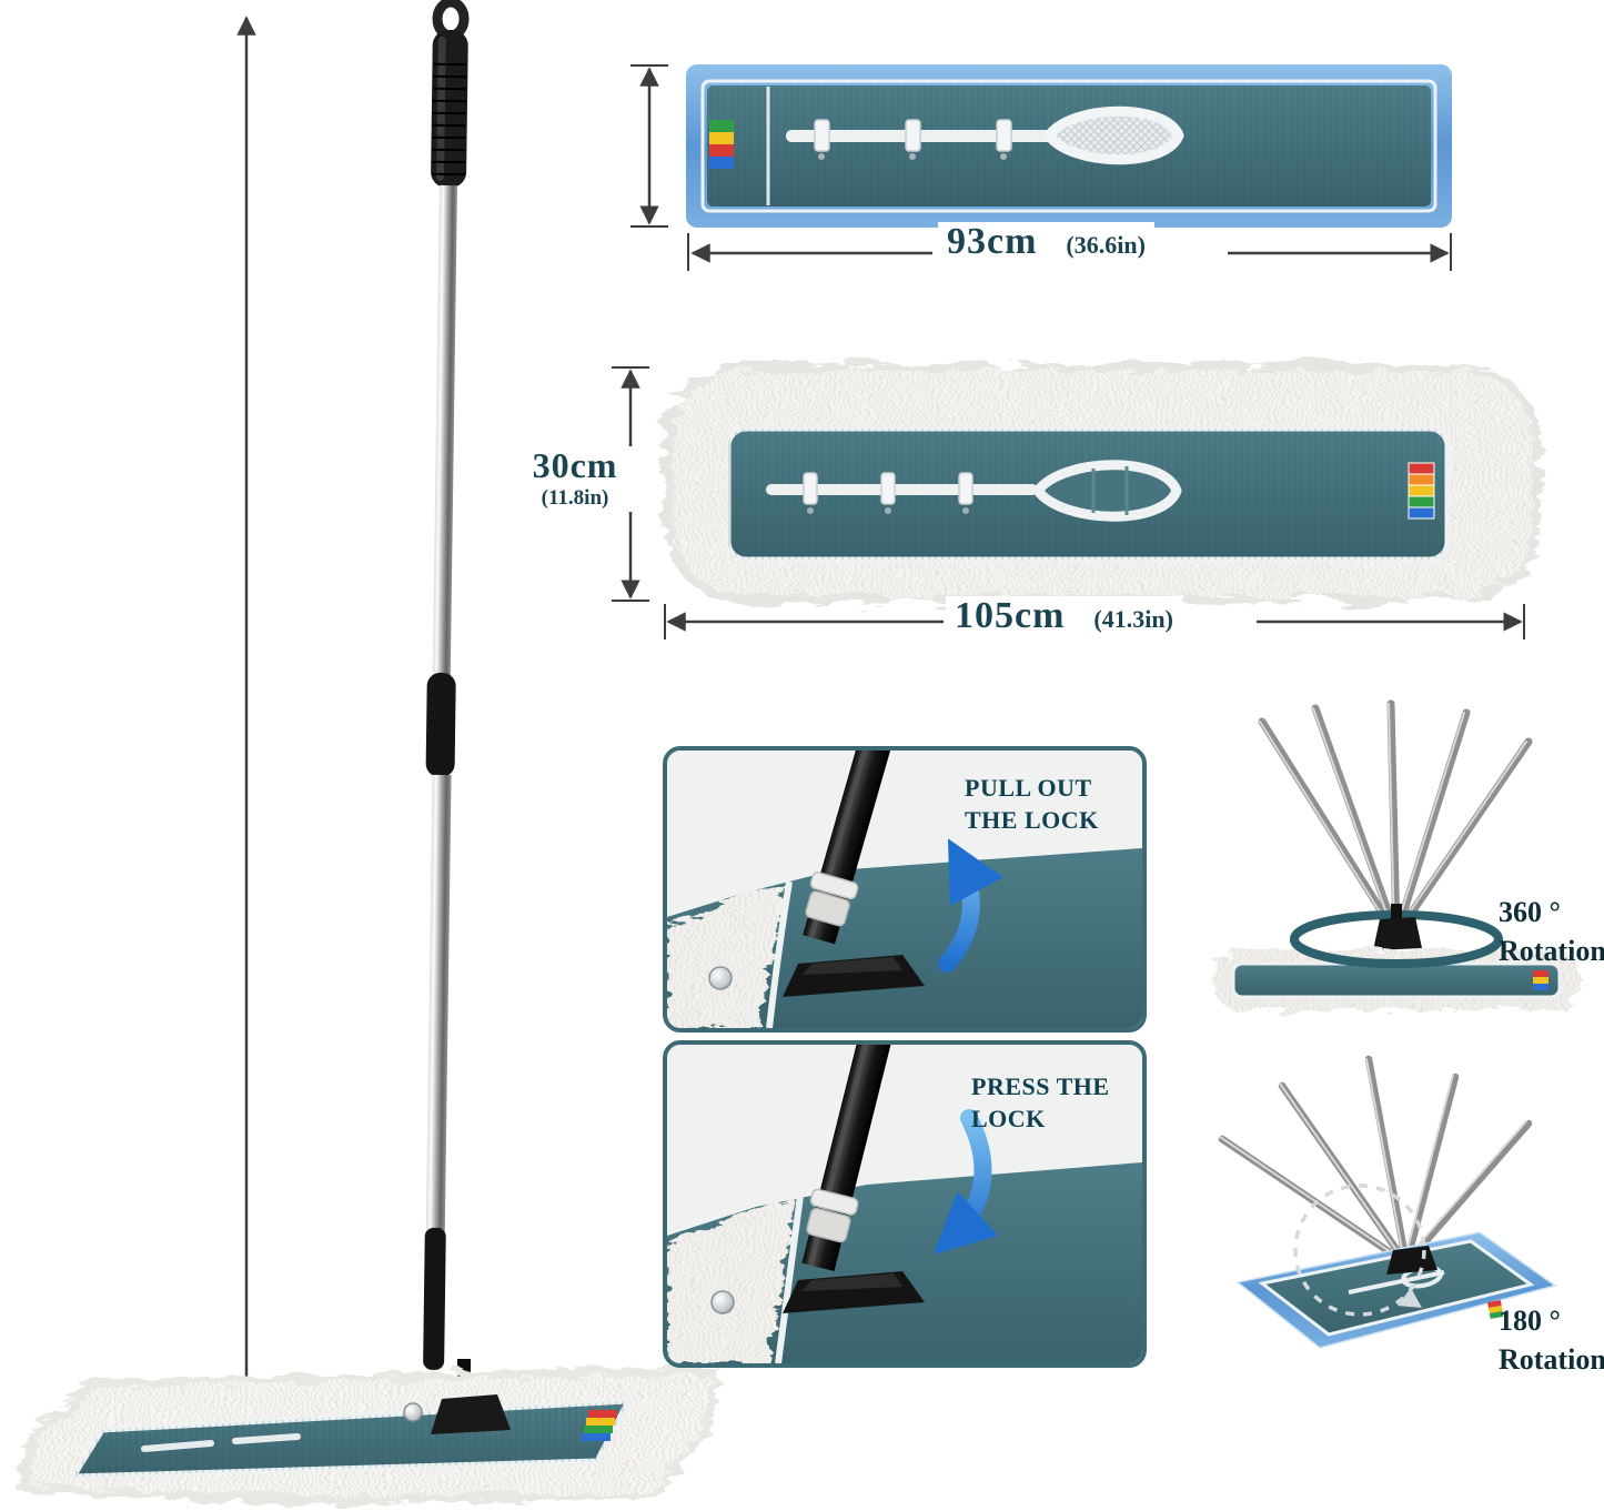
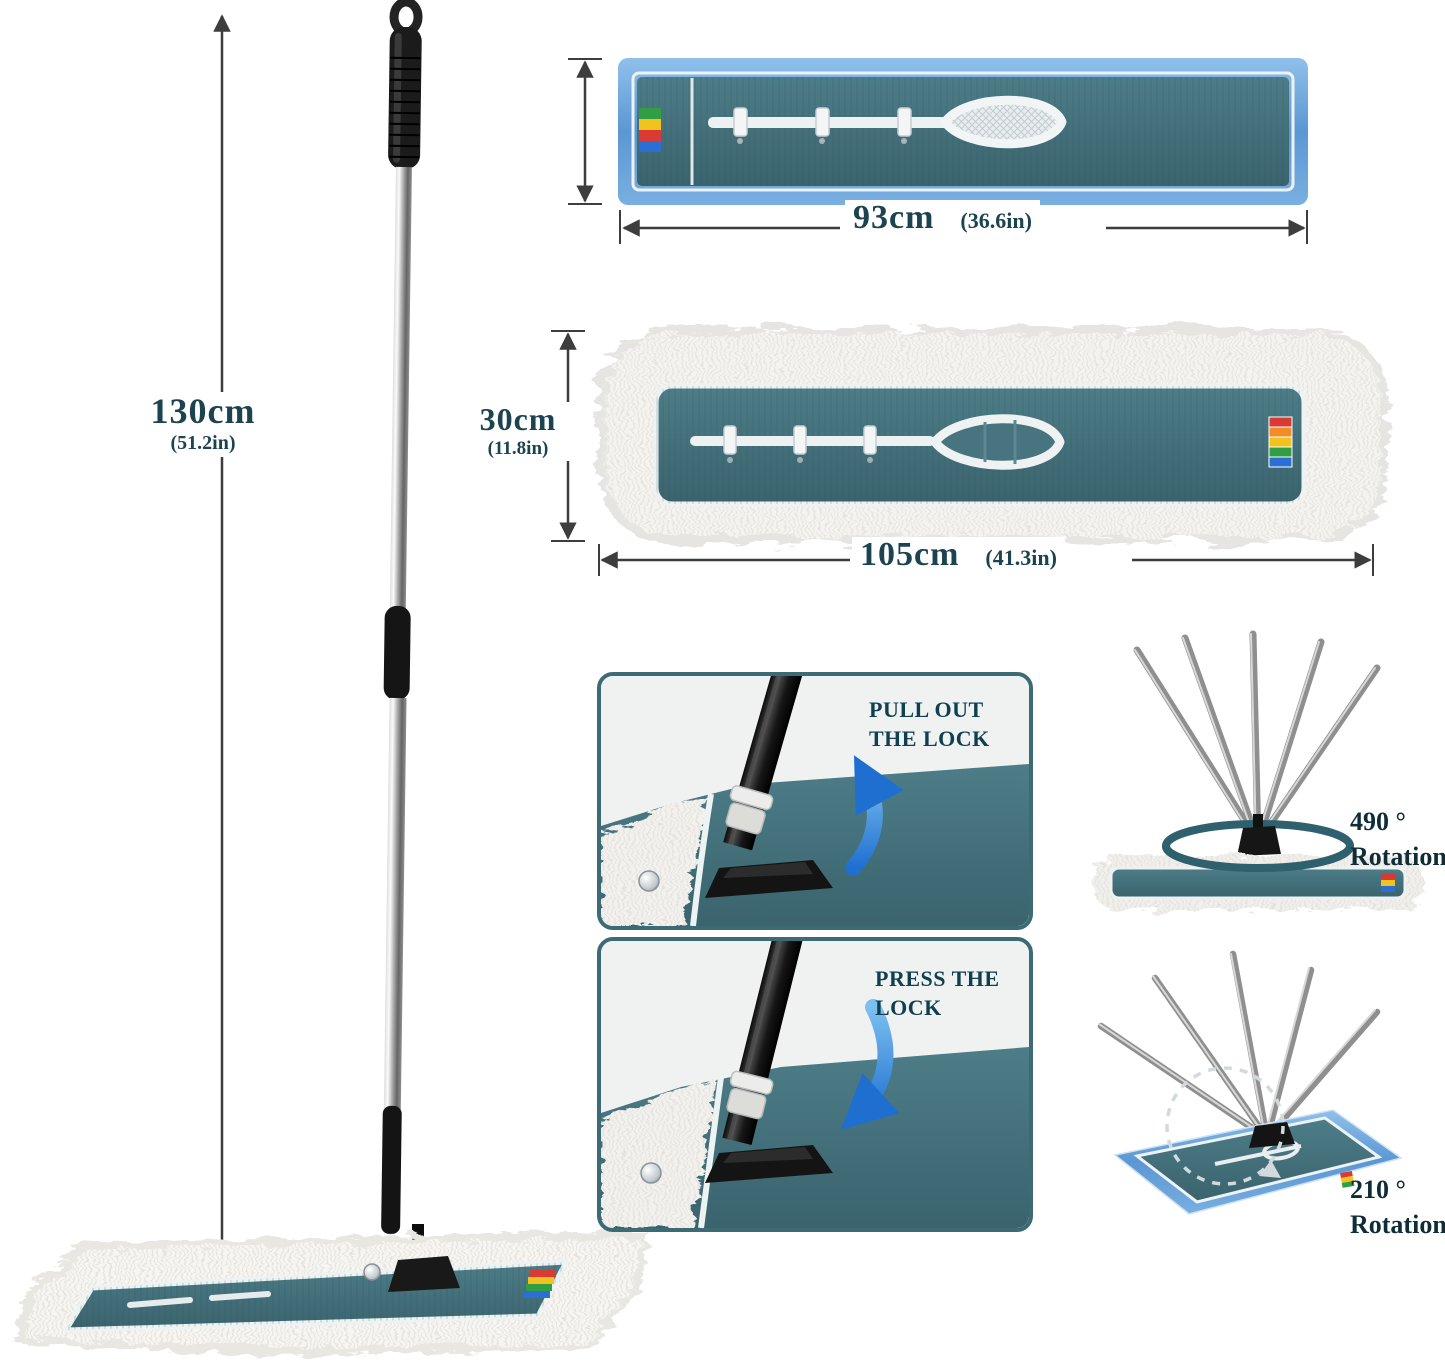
  PULL OUT THE LOCK
  PRESS THE LOCK
+ 130cm
+ (51.2in)
  93cm
  (36.6in)
  30cm
  (11.8in)
  105cm
  (41.3in)
- 360 °
+ 490 °
  Rotation
- 180 °
+ 210 °
  Rotation
